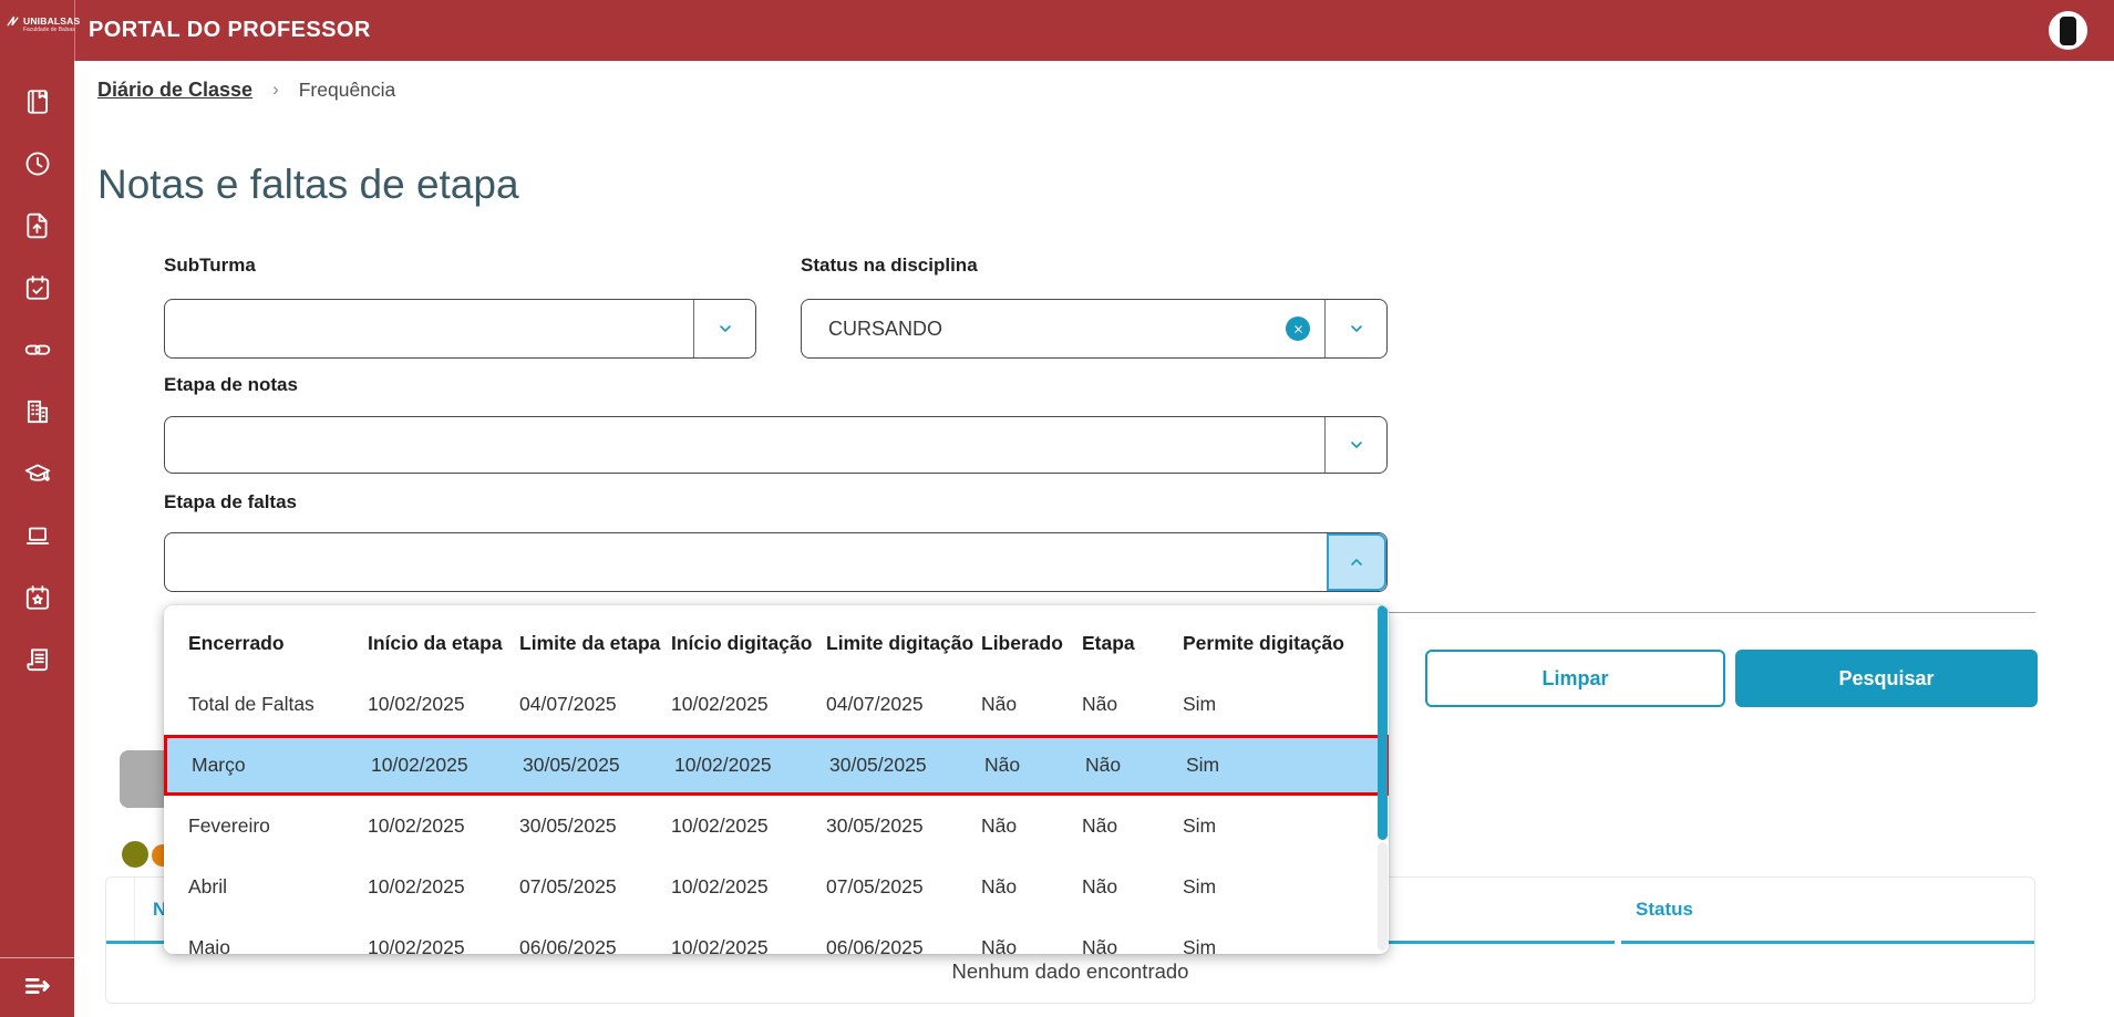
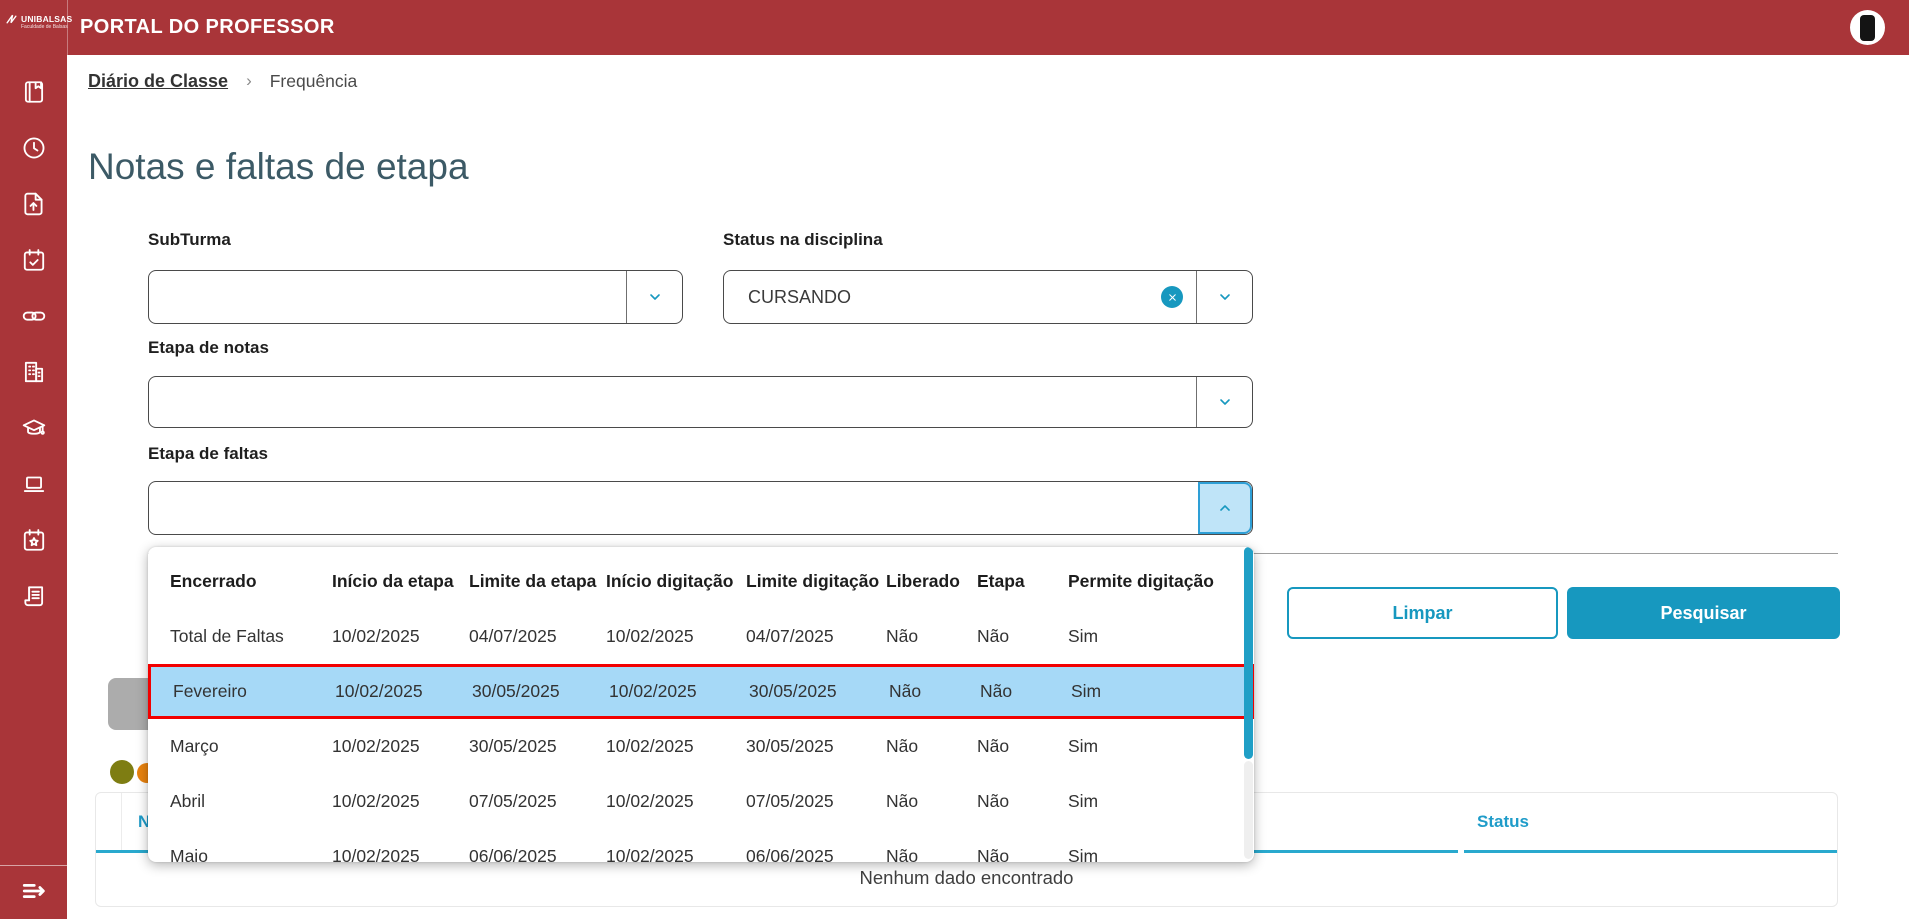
  UNIBALSAS
  PORTAL DO PROFESSOR
  Diário de Classe
  ›
  Frequência
  Notas e faltas de etapa
  SubTurma
  Status na disciplina
  CURSANDO
  Etapa de notas
  Etapa de faltas
  Limpar
  Pesquisar
  Status
  Nenhum dado encontrado
  Encerrado
  Início da etapa
  Limite da etapa
  Início digitação
  Limite digitação
  Liberado
  Etapa
  Permite digitação
  Total de Faltas
  10/02/2025
  04/07/2025
  10/02/2025
  04/07/2025
  Não
  Não
  Sim
- Março
+ Fevereiro
  10/02/2025
  30/05/2025
  10/02/2025
  30/05/2025
  Não
  Não
  Sim
- Fevereiro
+ Março
  10/02/2025
  30/05/2025
  10/02/2025
  30/05/2025
  Não
  Não
  Sim
  Abril
  10/02/2025
  07/05/2025
  10/02/2025
  07/05/2025
  Não
  Não
  Sim
  Maio
  10/02/2025
  06/06/2025
  10/02/2025
  06/06/2025
  Não
  Não
  Sim
